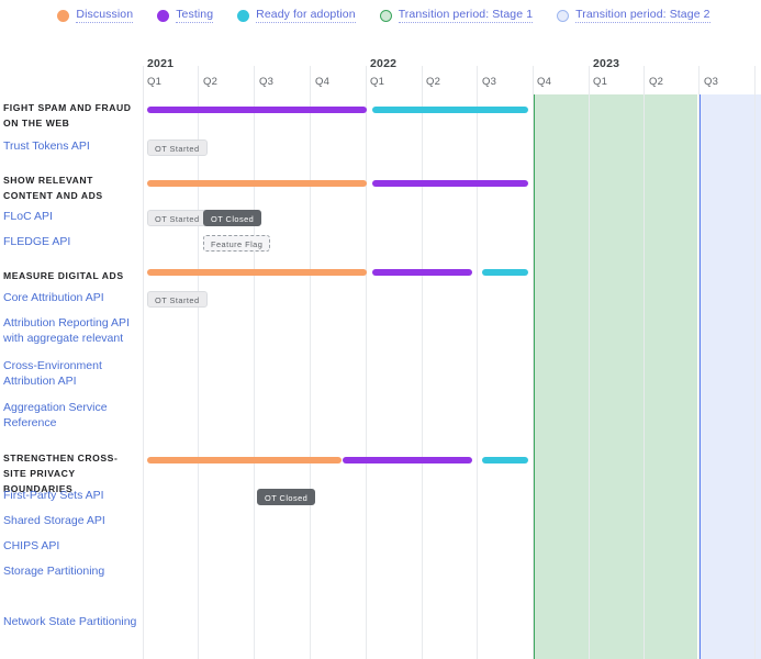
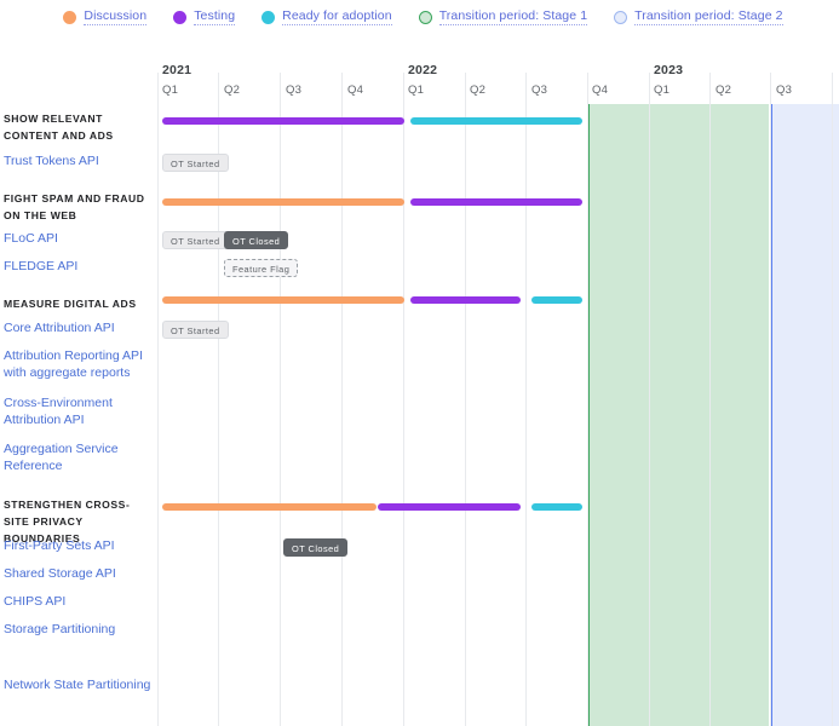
  Discussion
  Testing
  Ready for adoption
  Transition period: Stage 1
  Transition period: Stage 2
  2021
  2022
  2023
  Q1
  Q2
  Q3
  Q4
  Q1
  Q2
  Q3
  Q4
  Q1
  Q2
  Q3
  OT Started
  OT Started
  OT Closed
  Feature Flag
  OT Started
  OT Closed
- FIGHT SPAM AND FRAUD ON THE WEB
+ SHOW RELEVANT CONTENT AND ADS
  Trust Tokens API
- SHOW RELEVANT CONTENT AND ADS
+ FIGHT SPAM AND FRAUD ON THE WEB
  FLoC API
  FLEDGE API
  MEASURE DIGITAL ADS
  Core Attribution API
- Attribution Reporting API with aggregate relevant
+ Attribution Reporting API with aggregate reports
  Cross-Environment Attribution API
  Aggregation Service Reference
  STRENGTHEN CROSS-SITE PRIVACY BOUNDARIES
  First-Party Sets API
  Shared Storage API
  CHIPS API
  Storage Partitioning
  Network State Partitioning
